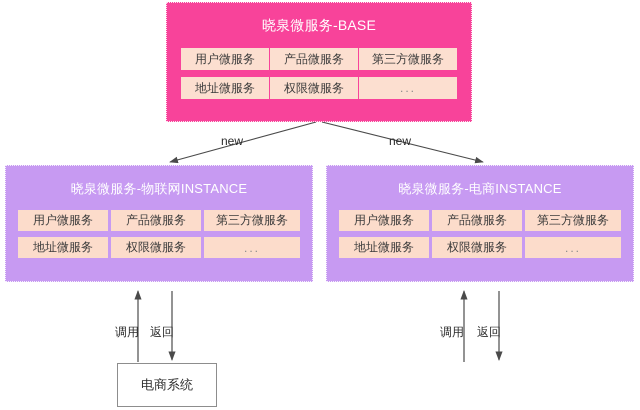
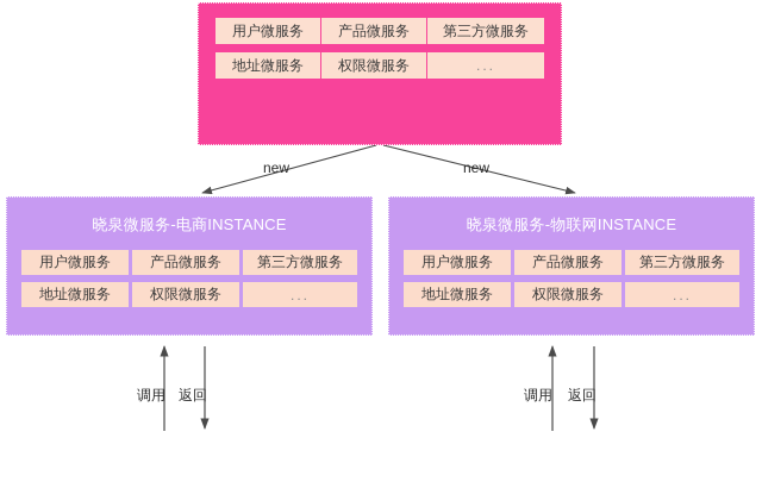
- 晓泉微服务-BASE
  用户微服务
  产品微服务
  第三方微服务
  地址微服务
  权限微服务
  ...
- 晓泉微服务-物联网INSTANCE
+ 晓泉微服务-电商INSTANCE
  用户微服务
  产品微服务
  第三方微服务
  地址微服务
  权限微服务
  ...
- 晓泉微服务-电商INSTANCE
+ 晓泉微服务-物联网INSTANCE
  用户微服务
  产品微服务
  第三方微服务
  地址微服务
  权限微服务
  ...
  new
  new
  调用
  返回
  调用
  返回
- 电商系统
